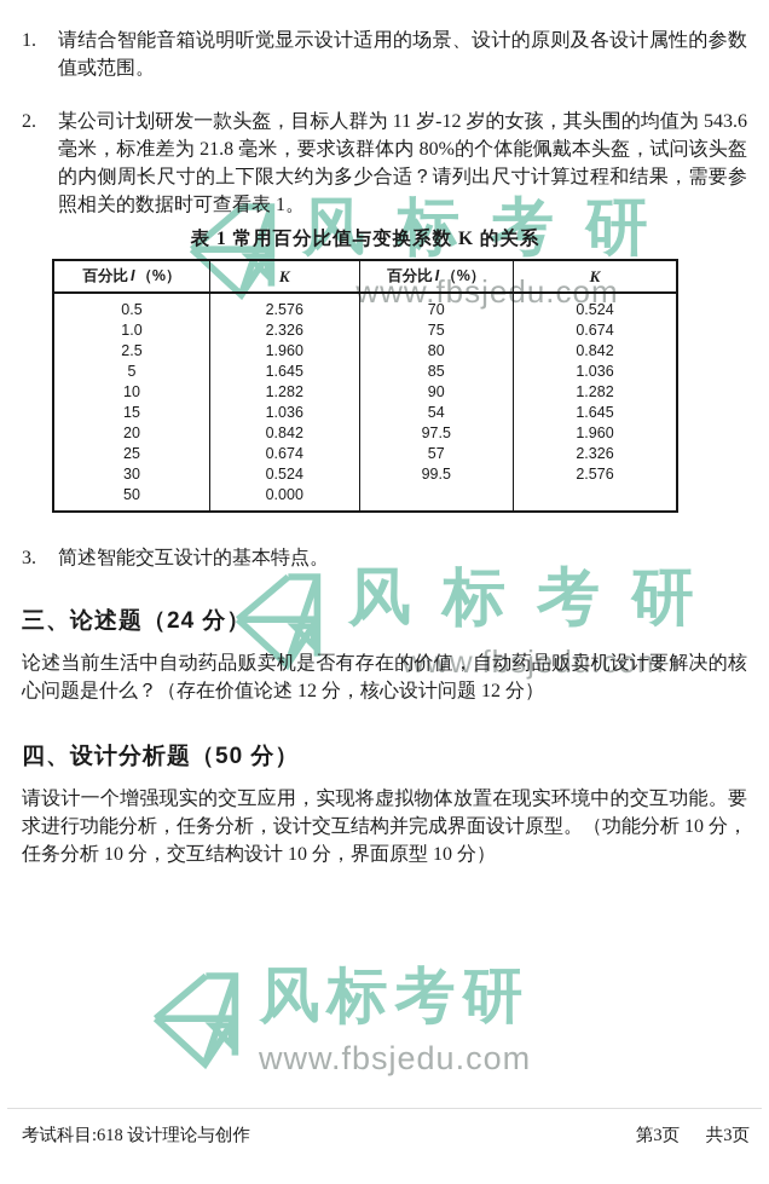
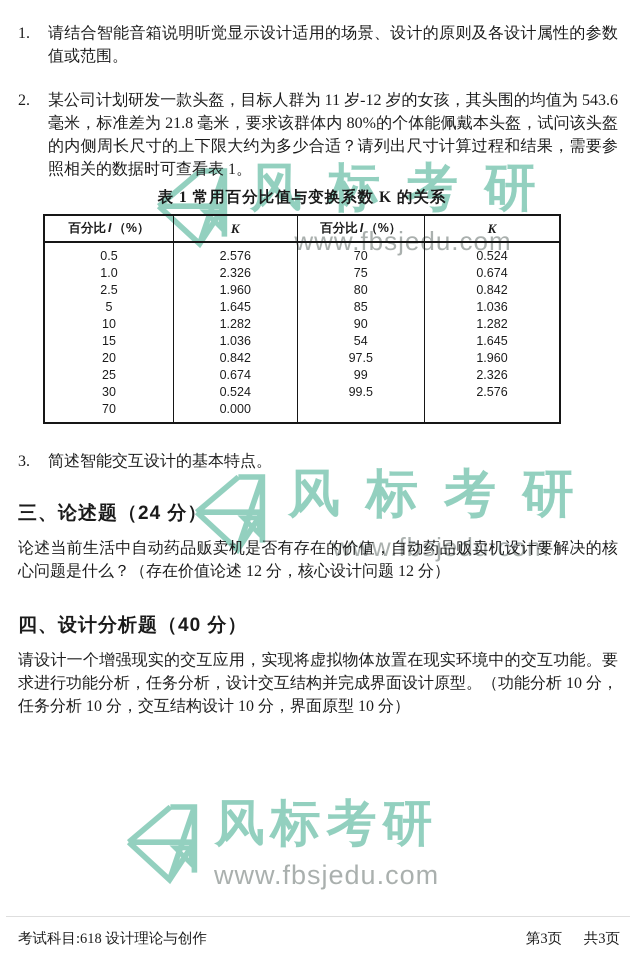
  风标考研
  www.fbsjedu.com
  风标考研
  www.fbsjedu.com
  风标考研
  www.fbsjedu.com
  1.
  请结合智能音箱说明听觉显示设计适用的场景、设计的原则及各设计属性的参数值或范围。
  2.
  某公司计划研发一款头盔，目标人群为 11 岁-12 岁的女孩，其头围的均值为 543.6 毫米，标准差为 21.8 毫米，要求该群体内 80%的个体能佩戴本头盔，试问该头盔的内侧周长尺寸的上下限大约为多少合适？请列出尺寸计算过程和结果，需要参照相关的数据时可查看表 1。
  表 1 常用百分比值与变换系数 K 的关系
  百分比 I （%）	K	百分比 I （%）	K
  0.5	2.576	70	0.524
  1.0	2.326	75	0.674
  2.5	1.960	80	0.842
  5	1.645	85	1.036
  10	1.282	90	1.282
  15	1.036	54	1.645
  20	0.842	97.5	1.960
- 25	0.674	57	2.326
+ 25	0.674	99	2.326
  30	0.524	99.5	2.576
- 50	0.000
+ 70	0.000
  3.
  简述智能交互设计的基本特点。
  三、论述题（24 分）
  论述当前生活中自动药品贩卖机是否有存在的价值，自动药品贩卖机设计要解决的核心问题是什么？（存在价值论述 12 分，核心设计问题 12 分）
- 四、设计分析题（50 分）
+ 四、设计分析题（40 分）
  请设计一个增强现实的交互应用，实现将虚拟物体放置在现实环境中的交互功能。要求进行功能分析，任务分析，设计交互结构并完成界面设计原型。（功能分析 10 分，任务分析 10 分，交互结构设计 10 分，界面原型 10 分）
  考试科目:618 设计理论与创作
  第3页 共3页
